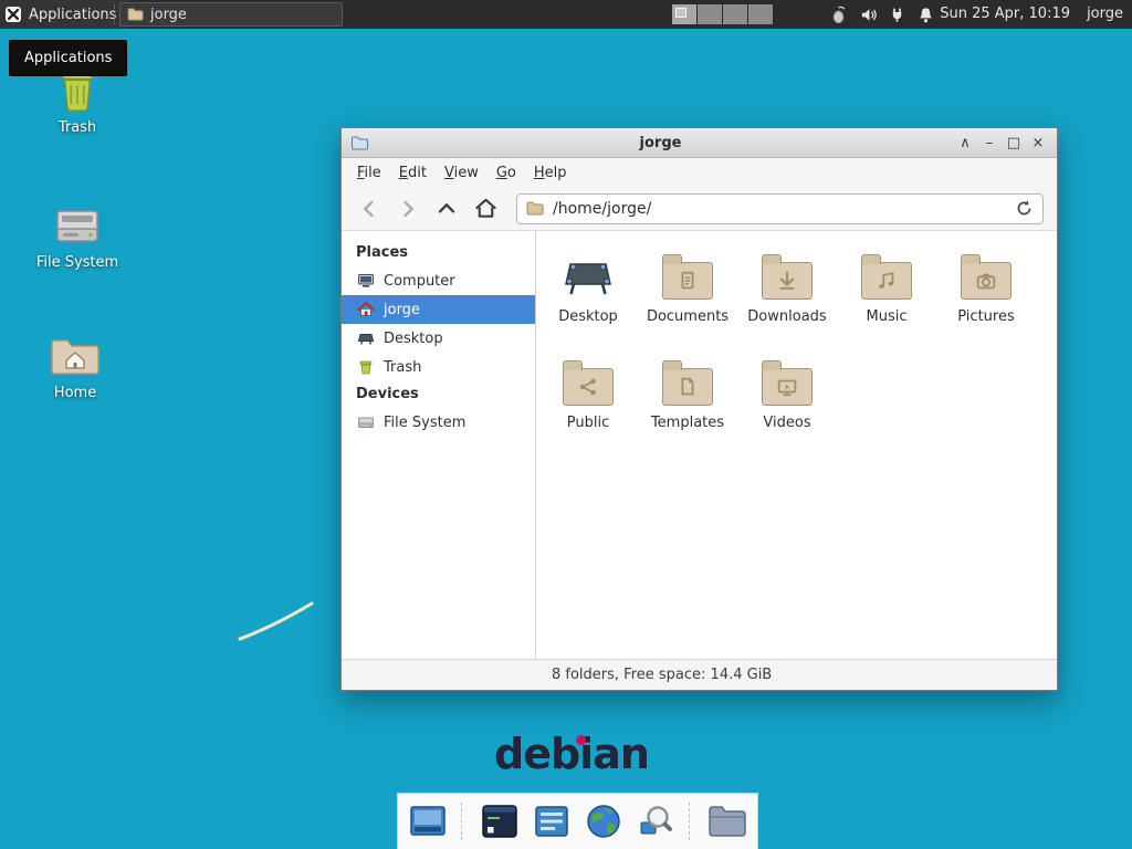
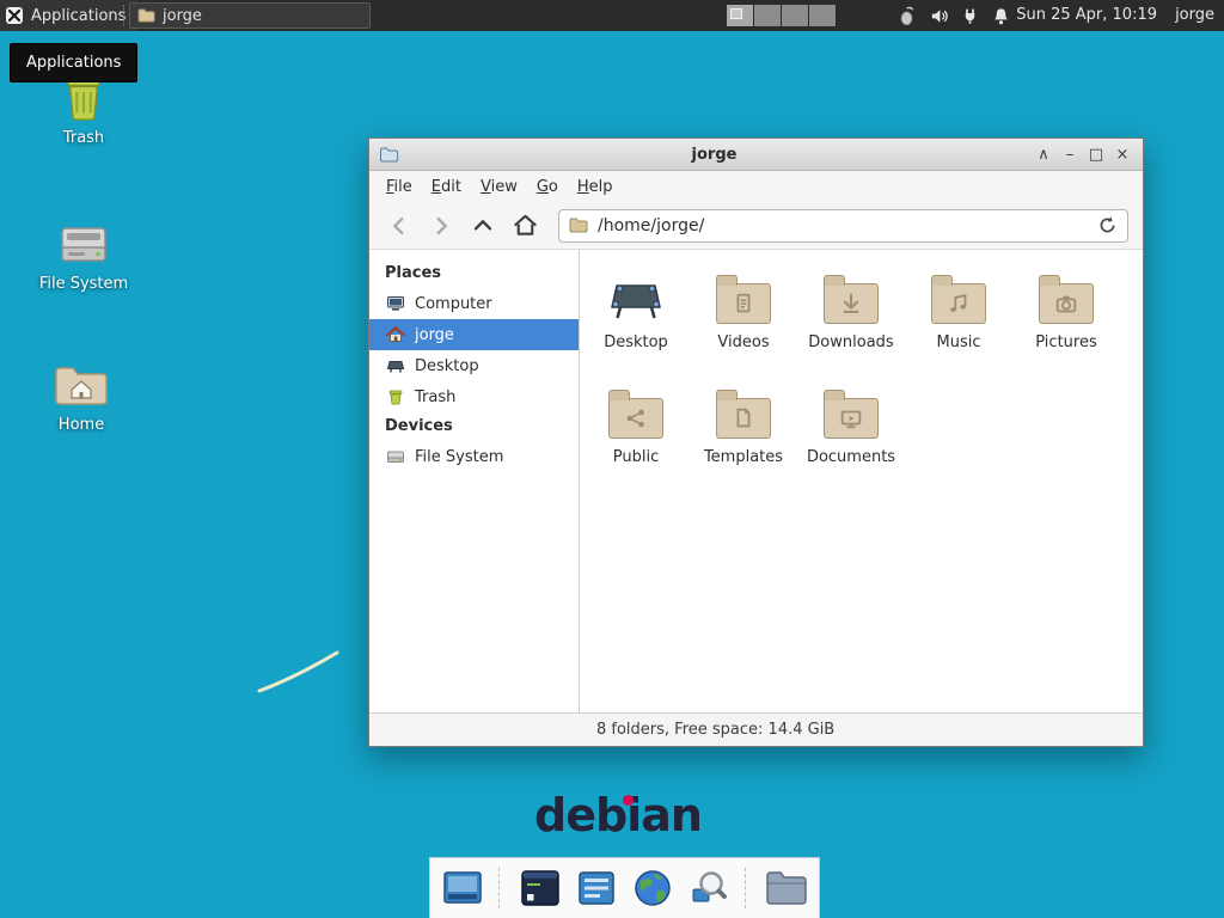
  Trash
  File System
  Home
  debian
  jorge
  ∧
  –
  □
  ×
  File
  Edit
  View
  Go
  Help
  /home/jorge/
  Places
  Computer
  jorge
  Desktop
  Trash
  Devices
  File System
  Desktop
- Documents
+ Videos
  Downloads
  Music
  Pictures
  Public
  Templates
- Videos
+ Documents
  8 folders, Free space: 14.4 GiB
  Applications
  Applications
  jorge
  Sun 25 Apr, 10:19
  jorge
